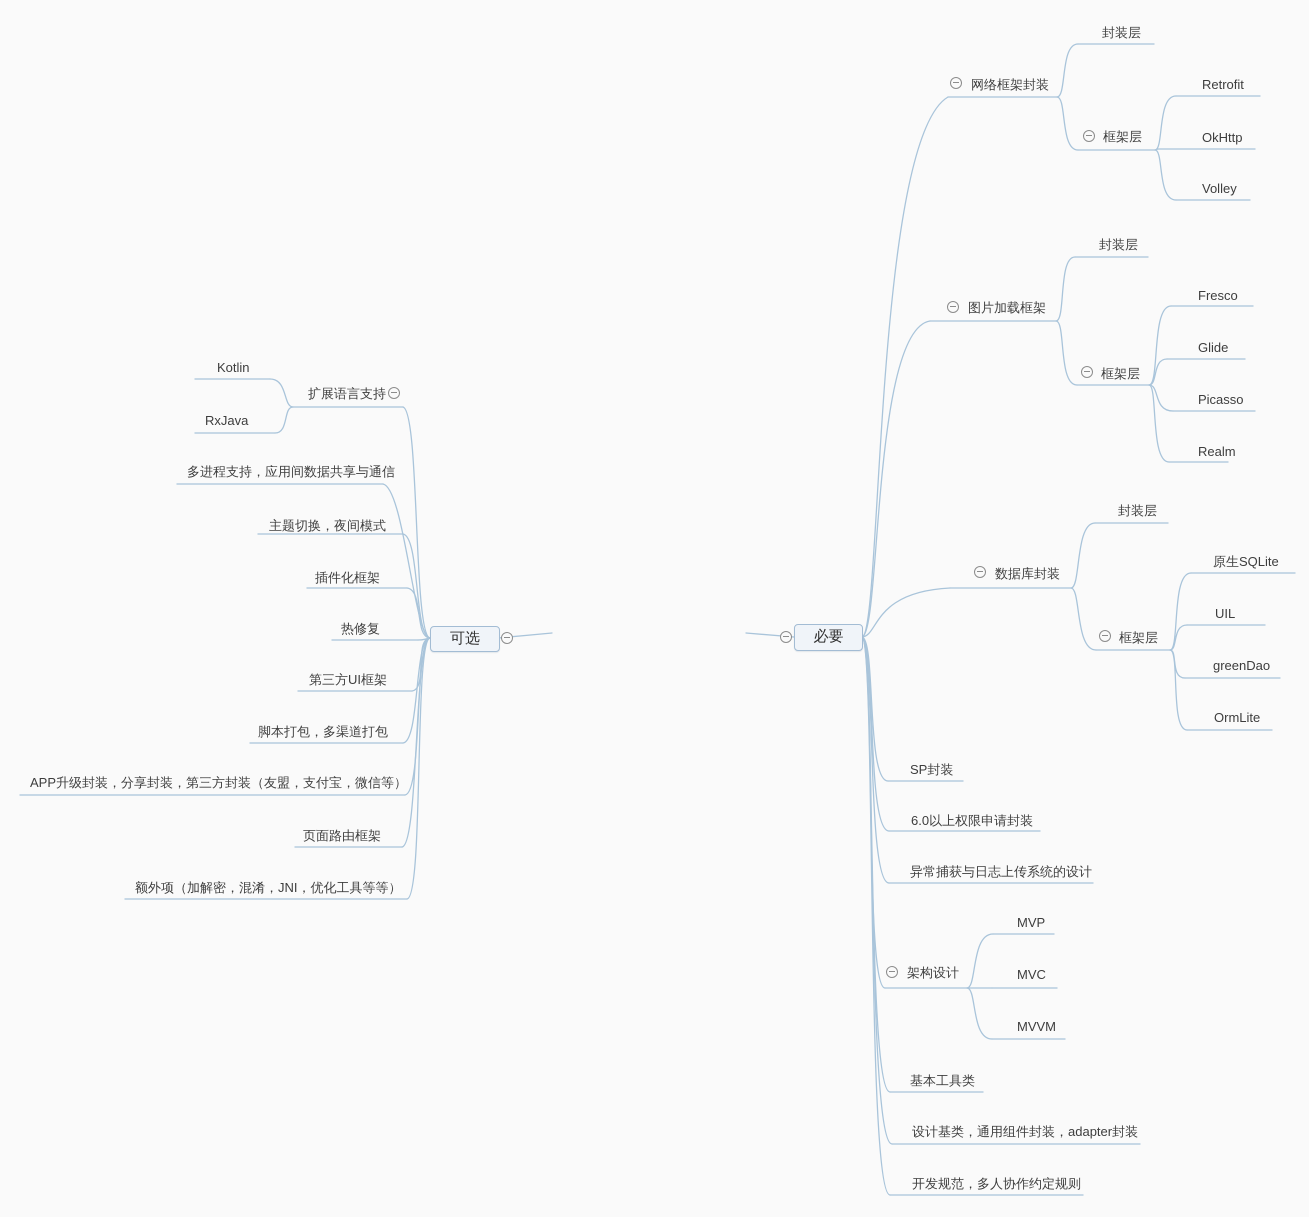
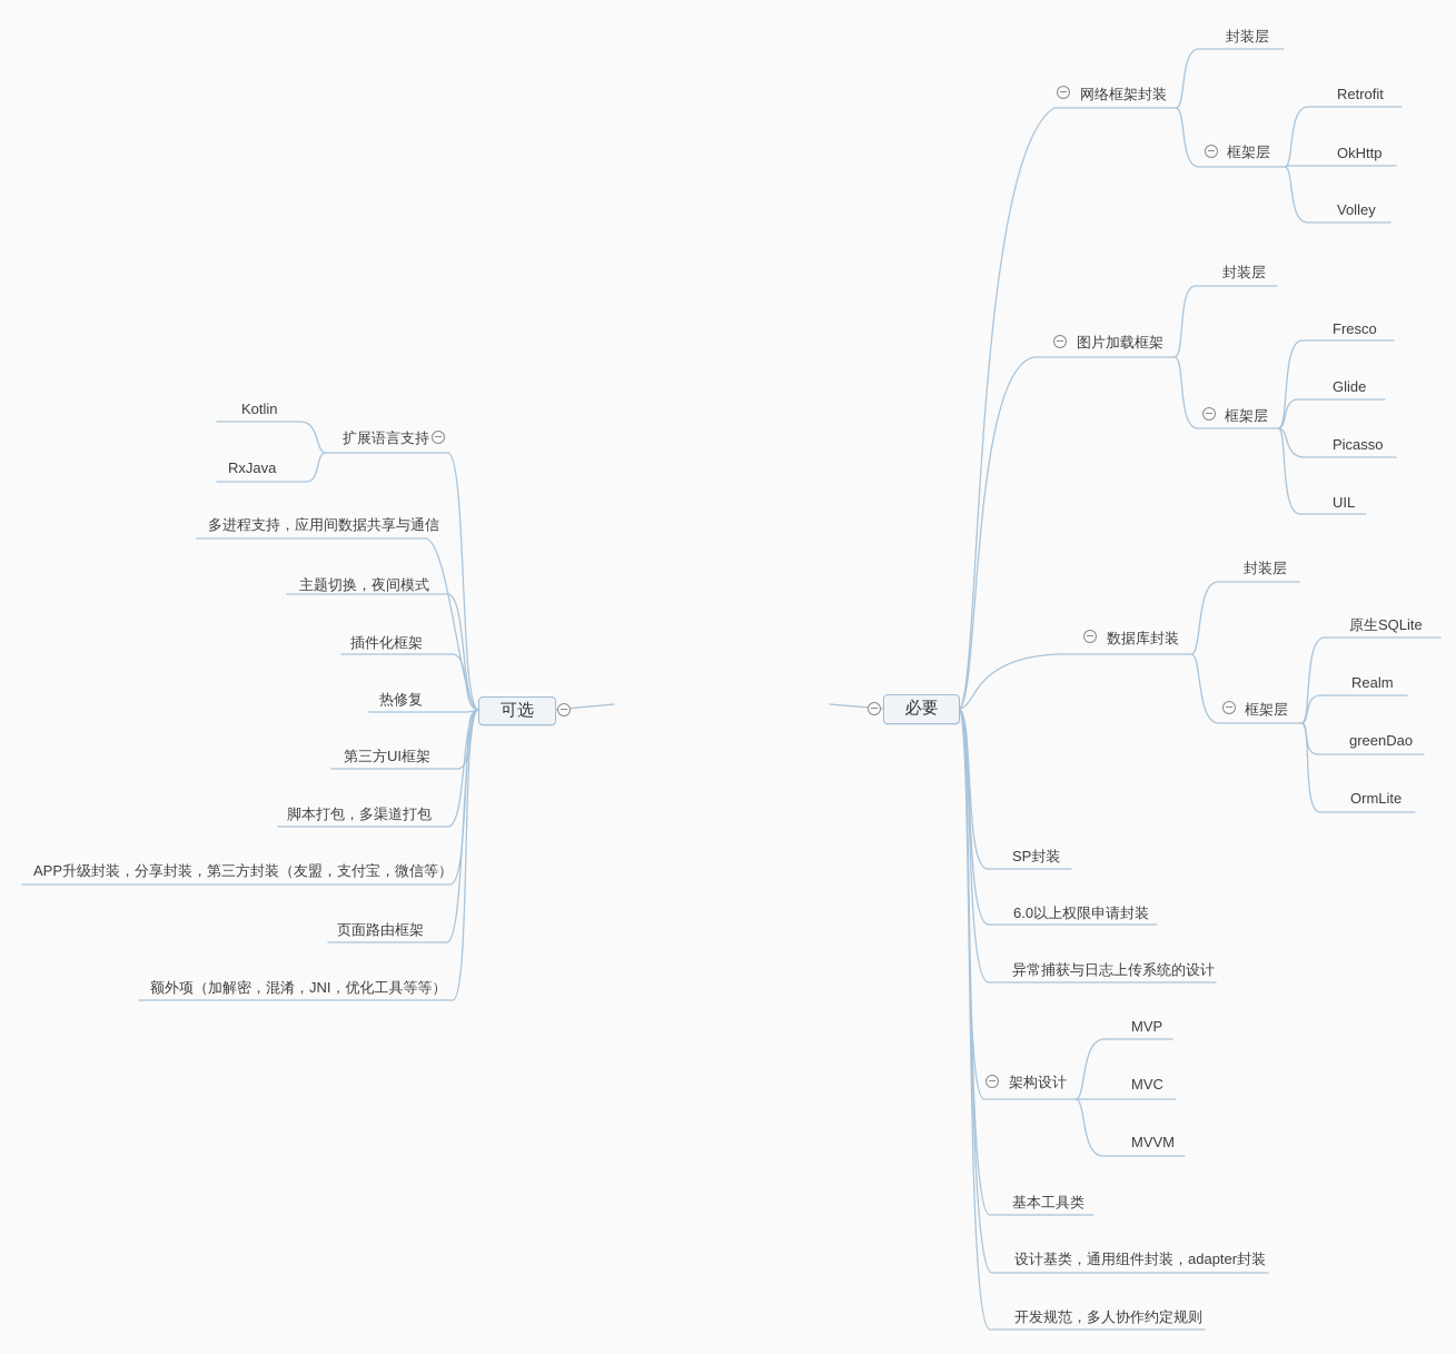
  可选
  必要
  网络框架封装
  封装层
  框架层
  Retrofit
  OkHttp
  Volley
  图片加载框架
  封装层
  框架层
  Fresco
  Glide
  Picasso
- Realm
+ UIL
  数据库封装
  封装层
  框架层
  原生SQLite
- UIL
+ Realm
  greenDao
  OrmLite
  SP封装
  6.0以上权限申请封装
  异常捕获与日志上传系统的设计
  架构设计
  MVP
  MVC
  MVVM
  基本工具类
  设计基类，通用组件封装，adapter封装
  开发规范，多人协作约定规则
  扩展语言支持
  Kotlin
  RxJava
  多进程支持，应用间数据共享与通信
  主题切换，夜间模式
  插件化框架
  热修复
  第三方UI框架
  脚本打包，多渠道打包
  APP升级封装，分享封装，第三方封装（友盟，支付宝，微信等）
  页面路由框架
  额外项（加解密，混淆，JNI，优化工具等等）
